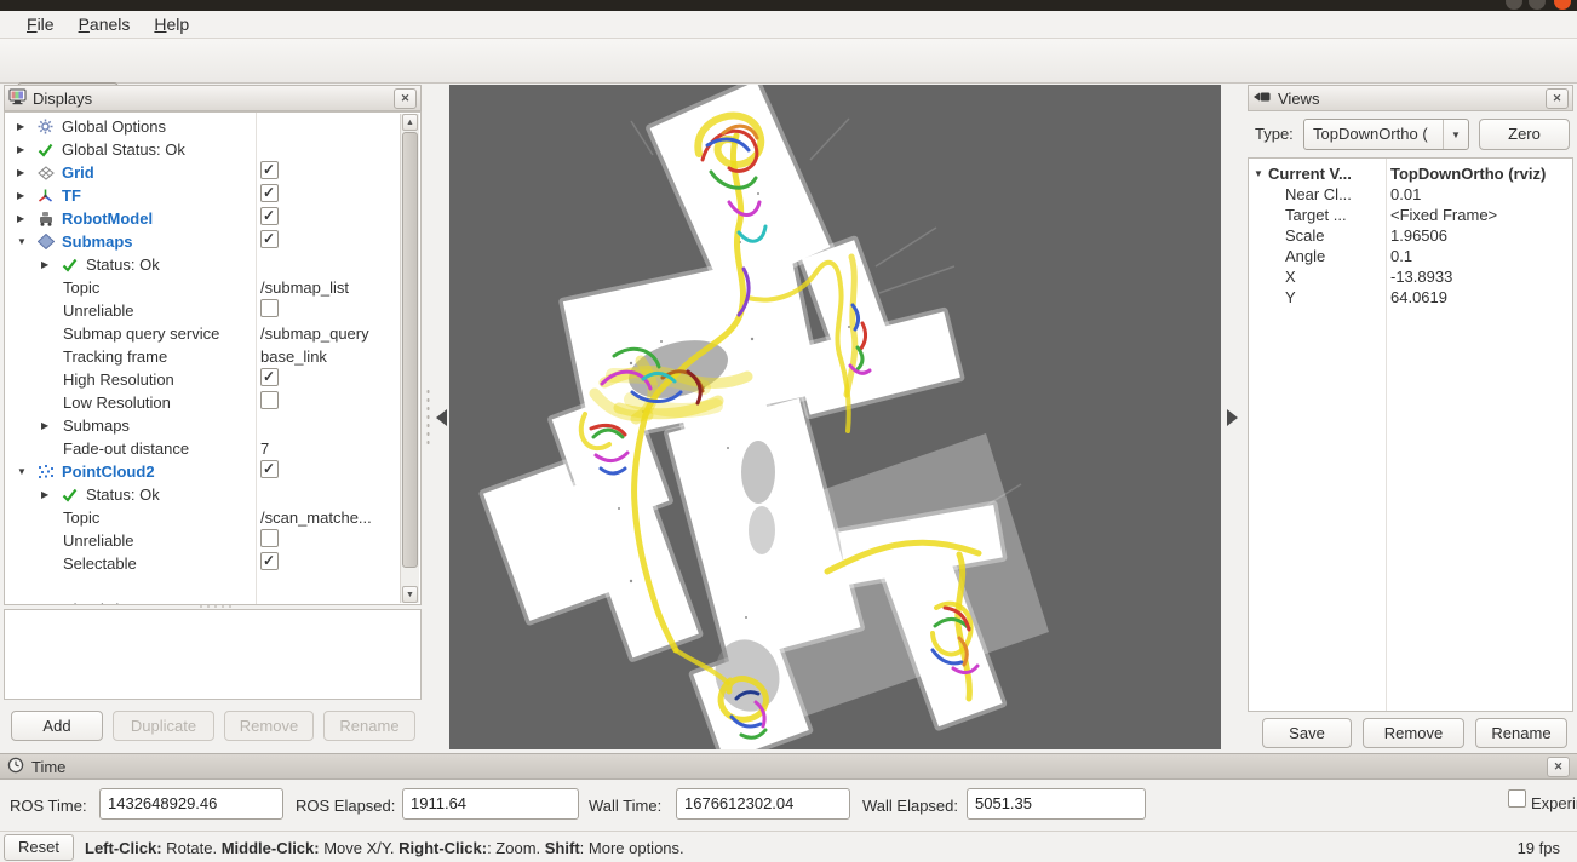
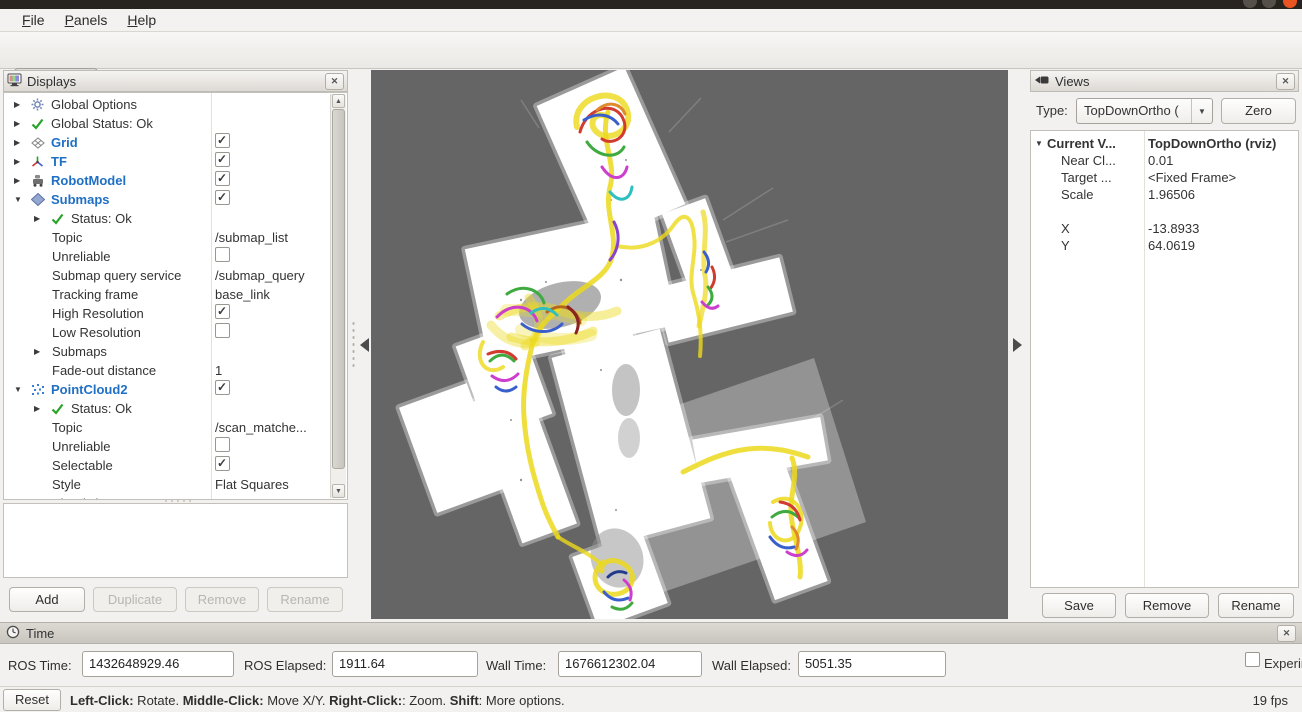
  File
  Panels
  Help
  Displays
  ✕
+ Style
+ Flat Squares
  Selectable
  Unreliable
  Topic
  /scan_matche...
  ▶
  Status: Ok
  ▼
  PointCloud2
  Fade-out distance
- 7
+ 1
  ▶
  Submaps
  Low Resolution
  High Resolution
  Tracking frame
  base_link
  Submap query service
  /submap_query
  Unreliable
  Topic
  /submap_list
  ▶
  Status: Ok
  ▼
  Submaps
  ▶
  RobotModel
  ▶
  TF
  ▶
  Grid
  ▶
  Global Status: Ok
  ▶
  Global Options
  Add
  Duplicate
  Remove
  Rename
  Views
  ✕
  Type:
  TopDownOrtho (
  ▼
  Zero
  ▼
  Current V...
  TopDownOrtho (rviz)
  Near Cl...
  0.01
  Target ...
  <Fixed Frame>
  Scale
  1.96506
- Angle
- 0.1
  X
  -13.8933
  Y
  64.0619
  Save
  Remove
  Rename
  Time
  ✕
  ROS Time:
  1432648929.46
  ROS Elapsed:
  1911.64
  Wall Time:
  1676612302.04
  Wall Elapsed:
  5051.35
  Reset
  Left-Click: Rotate. Middle-Click: Move X/Y. Right-Click:: Zoom. Shift: More options.
  19 fps
